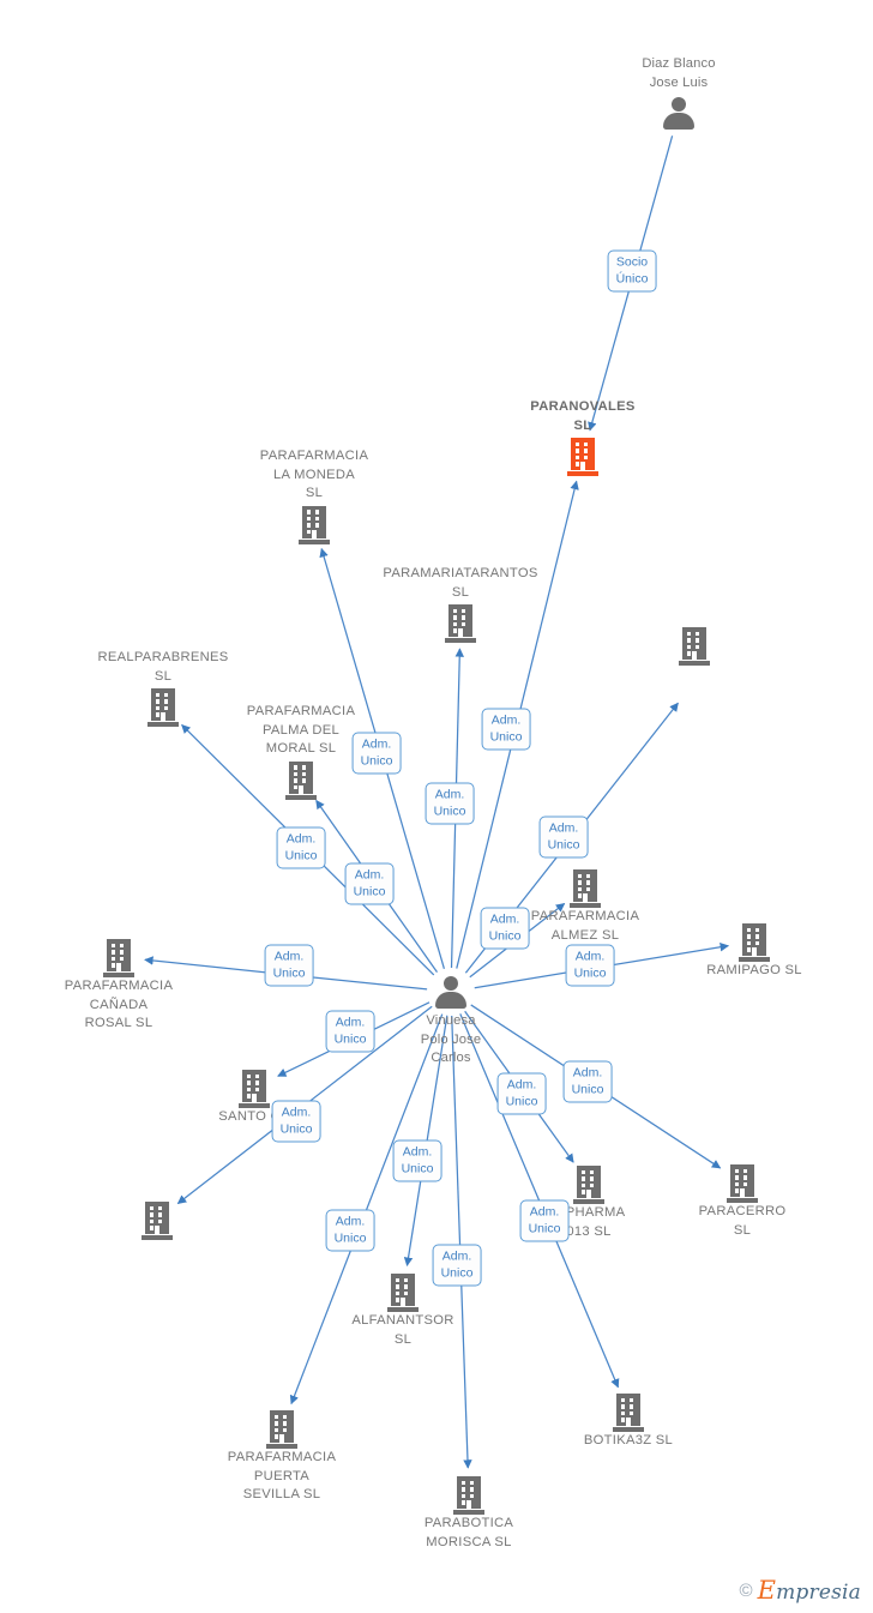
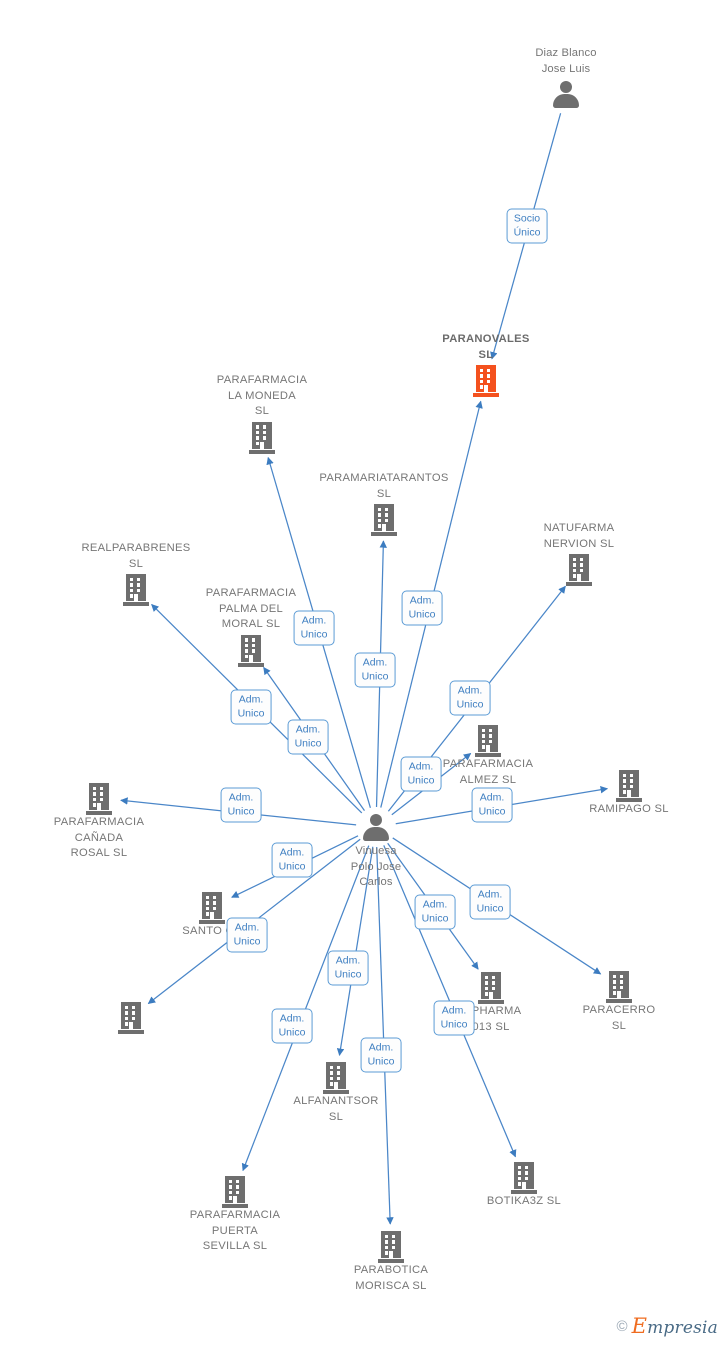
  Diaz Blanco
  Jose Luis
  PARANOVALES
  SL
  PARAFARMACIA
  LA MONEDA
  SL
  PARAMARIATARANTOS
  SL
+ NATUFARMA
+ NERVION SL
  REALPARABRENES
  SL
  PARAFARMACIA
  PALMA DEL
  MORAL SL
  PARAFARMACIA
  ALMEZ SL
  RAMIPAGO SL
  PARAFARMACIA
  CAÑADA
  ROSAL SL
  Vinuesa
  Polo Jose
  Carlos
  SANTO
  PHARMA
  013 SL
  PARACERRO
  SL
  ALFANANTSOR
  SL
  BOTIKA3Z SL
  PARAFARMACIA
  PUERTA
  SEVILLA SL
  PARABOTICA
  MORISCA SL
  Socio
  Único
  Adm.
  Unico
  Adm.
  Unico
  Adm.
  Unico
  Adm.
  Unico
  Adm.
  Unico
  Adm.
  Unico
  Adm.
  Unico
  Adm.
  Unico
  Adm.
  Unico
  Adm.
  Unico
  Adm.
  Unico
  Adm.
  Unico
  Adm.
  Unico
  Adm.
  Unico
  Adm.
  Unico
  Adm.
  Unico
  Adm.
  Unico
  ©
  Empresia
